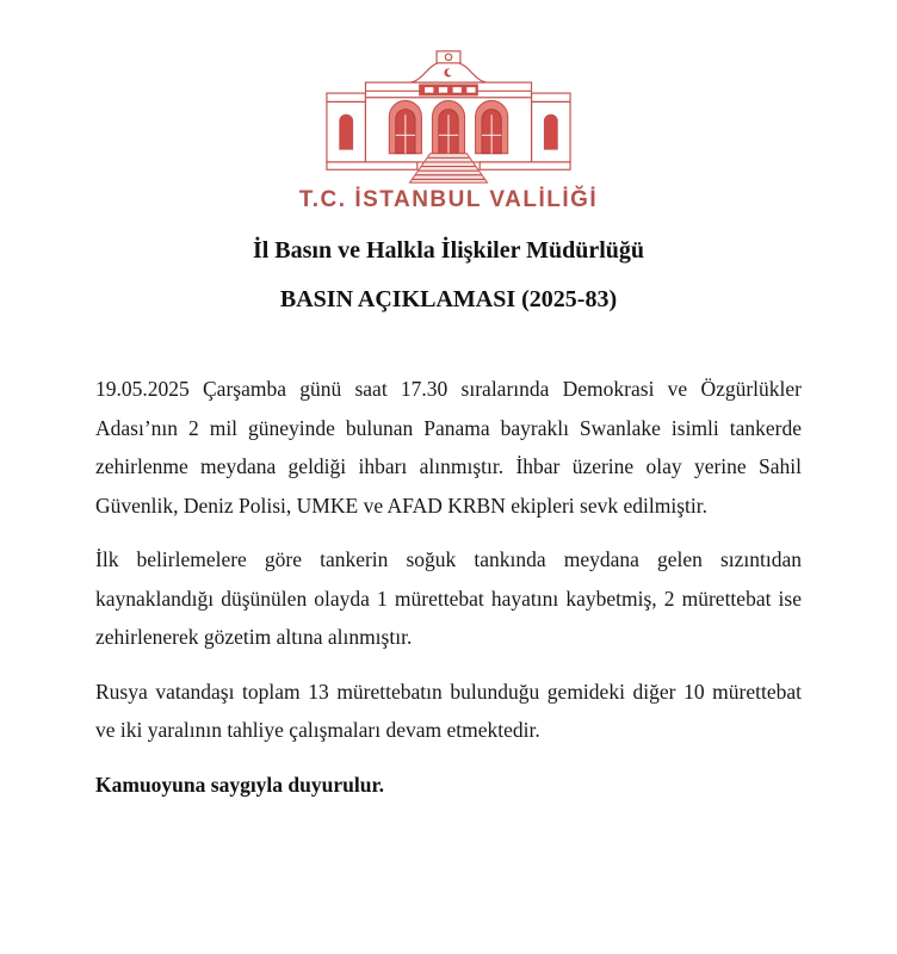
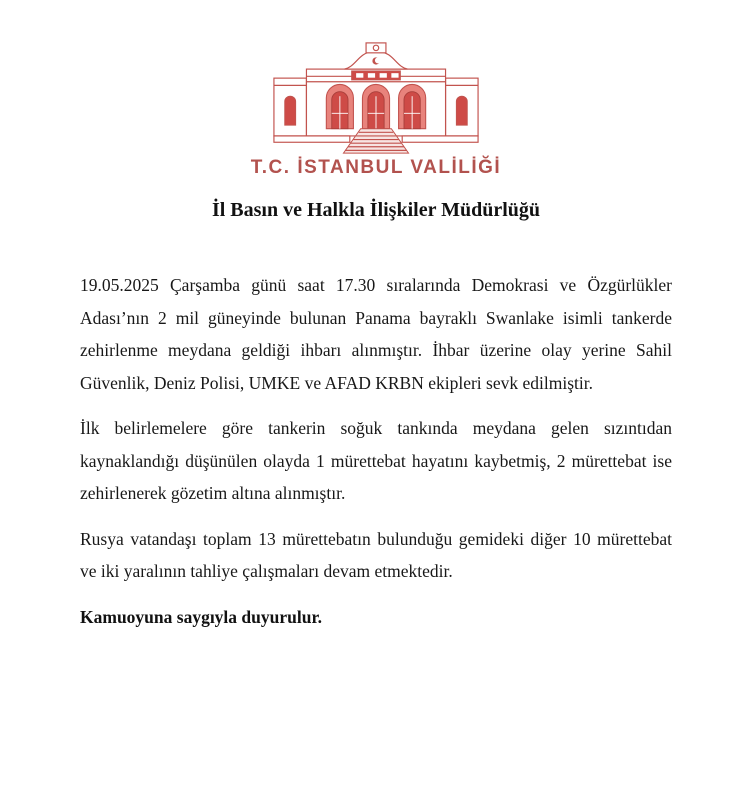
  T.C. İSTANBUL VALİLİĞİ
  İl Basın ve Halkla İlişkiler Müdürlüğü
- BASIN AÇIKLAMASI (2025-83)
  19.05.2025 Çarşamba günü saat 17.30 sıralarında Demokrasi ve Özgürlükler Adası’nın 2 mil güneyinde bulunan Panama bayraklı Swanlake isimli tankerde zehirlenme meydana geldiği ihbarı alınmıştır. İhbar üzerine olay yerine Sahil Güvenlik, Deniz Polisi, UMKE ve AFAD KRBN ekipleri sevk edilmiştir.
  İlk belirlemelere göre tankerin soğuk tankında meydana gelen sızıntıdan kaynaklandığı düşünülen olayda 1 mürettebat hayatını kaybetmiş, 2 mürettebat ise zehirlenerek gözetim altına alınmıştır.
  Rusya vatandaşı toplam 13 mürettebatın bulunduğu gemideki diğer 10 mürettebat ve iki yaralının tahliye çalışmaları devam etmektedir.
  Kamuoyuna saygıyla duyurulur.
